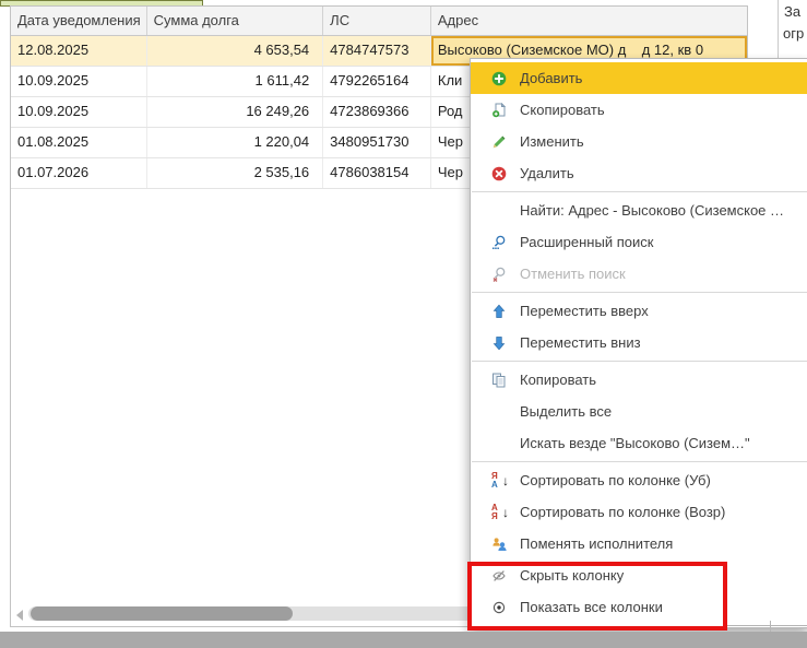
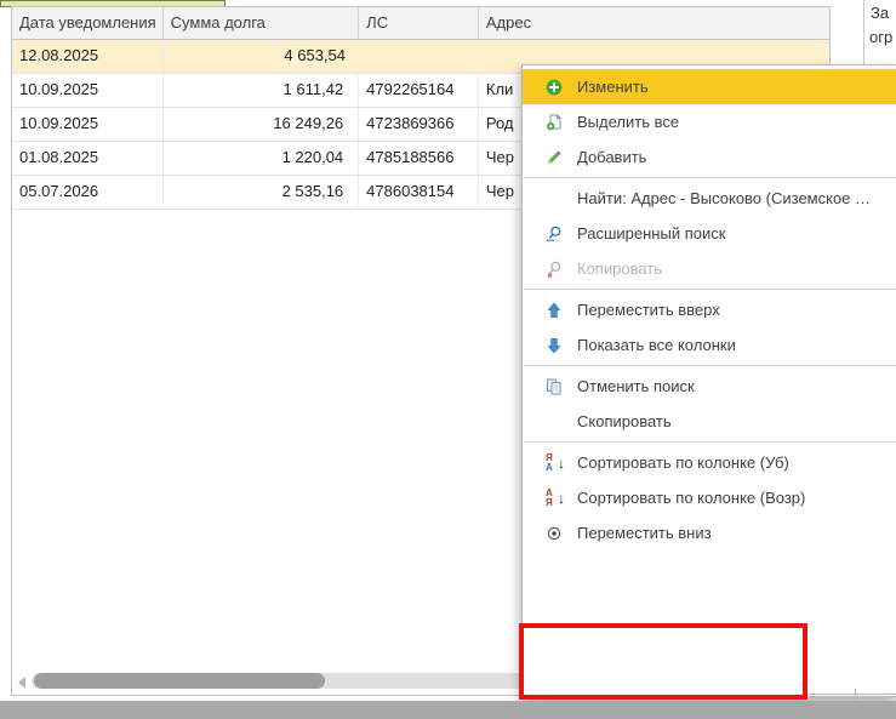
  Дата уведомления
  Сумма долга
  ЛС
  Адрес
  12.08.2025
  4 653,54
- 4784747573
- Высоково (Сиземское МО) д д 12, кв 0
  10.09.2025
  1 611,42
  4792265164
  Кли
  10.09.2025
  16 249,26
  4723869366
  Род
  01.08.2025
  1 220,04
- 3480951730
+ 4785188566
  Чер
- 01.07.2026
+ 05.07.2026
  2 535,16
  4786038154
  Чер
  За
  огр
- Добавить
+ Изменить
- Скопировать
+ Выделить все
- Изменить
+ Добавить
- Удалить
  Найти: Адрес - Высоково (Сиземское …
  Расширенный поиск
- Отменить поиск
+ Копировать
  Переместить вверх
- Переместить вниз
+ Показать все колонки
- Копировать
+ Отменить поиск
- Выделить все
+ Скопировать
- Искать везде "Высоково (Сизем…"
  Я
  А
  ↓
  Сортировать по колонке (Уб)
  А
  Я
  ↓
  Сортировать по колонке (Возр)
- Поменять исполнителя
- Скрыть колонку
- Показать все колонки
+ Переместить вниз
